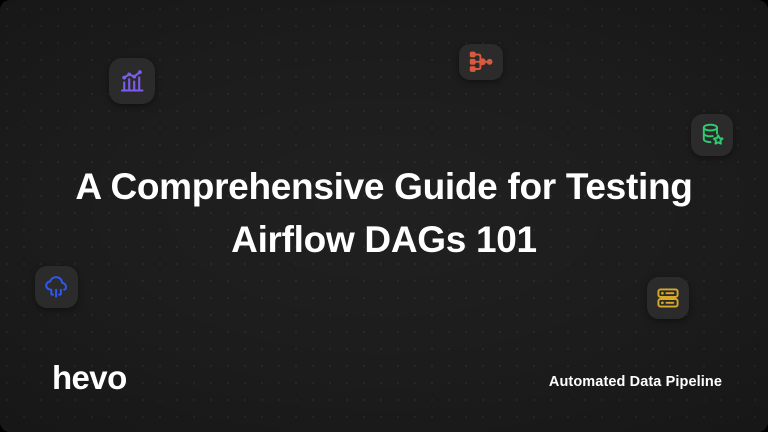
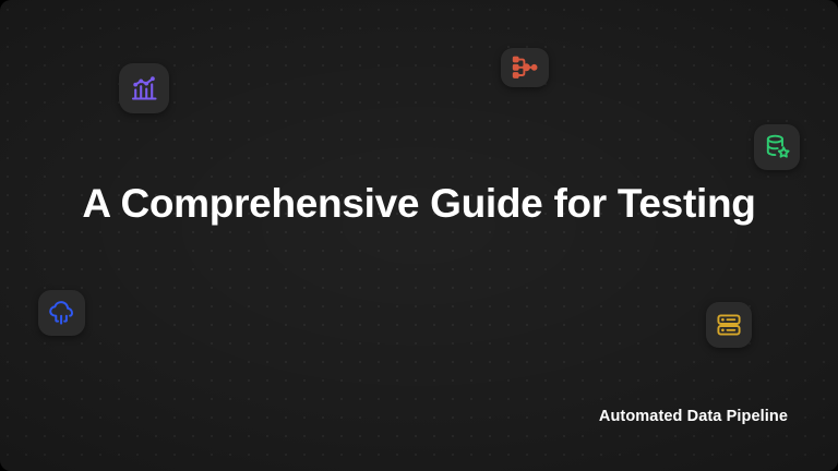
  A Comprehensive Guide for Testing
- Airflow DAGs 101
- hevo
  Automated Data Pipeline
